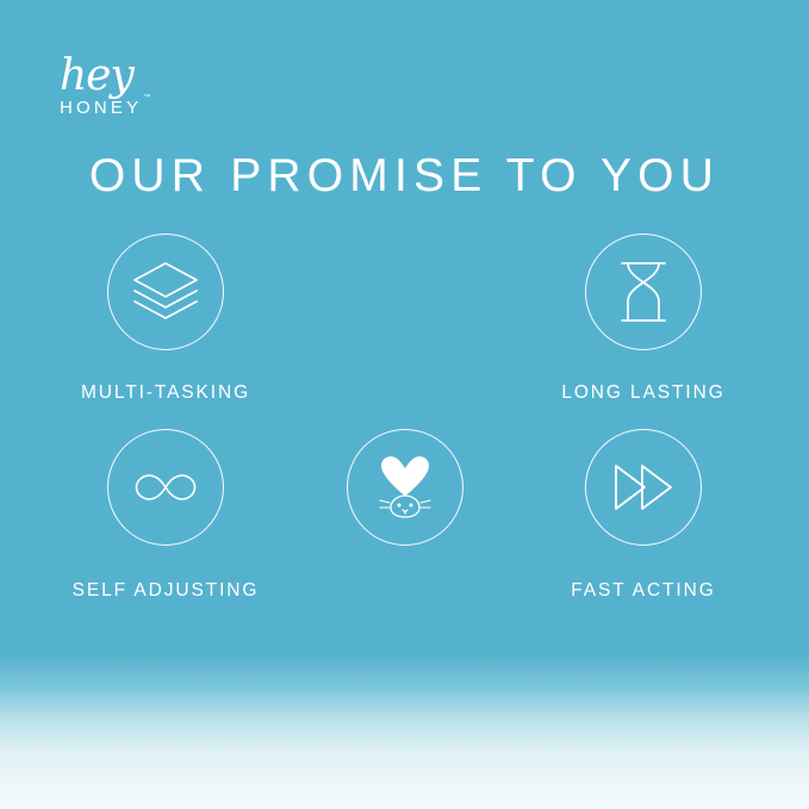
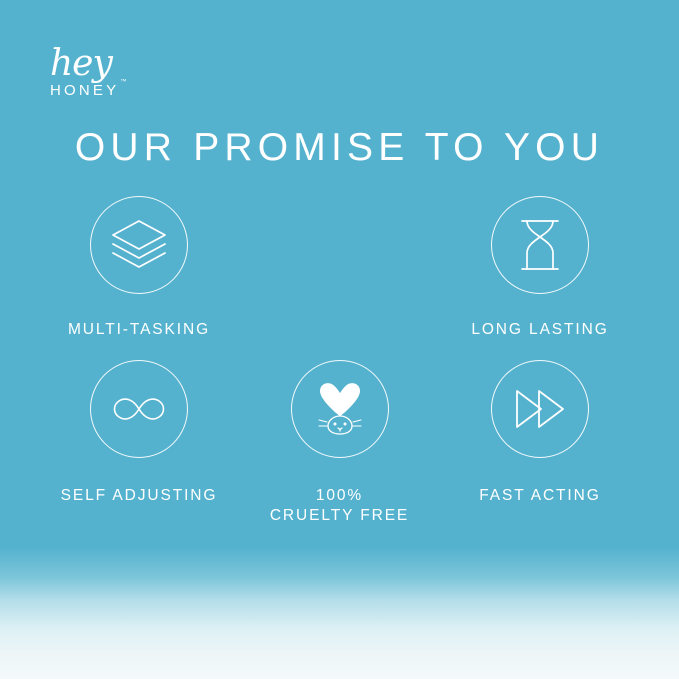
  hey
  HONEY
  OUR PROMISE TO YOU
  MULTI-TASKING
  LONG LASTING
  SELF ADJUSTING
+ 100%
+ CRUELTY FREE
  FAST ACTING
